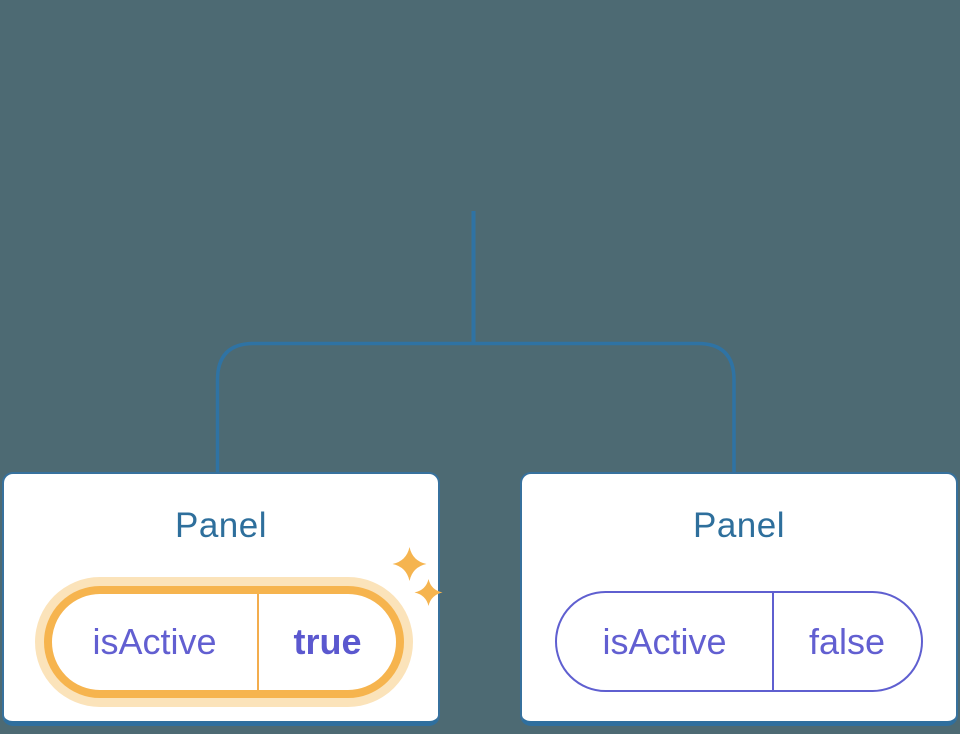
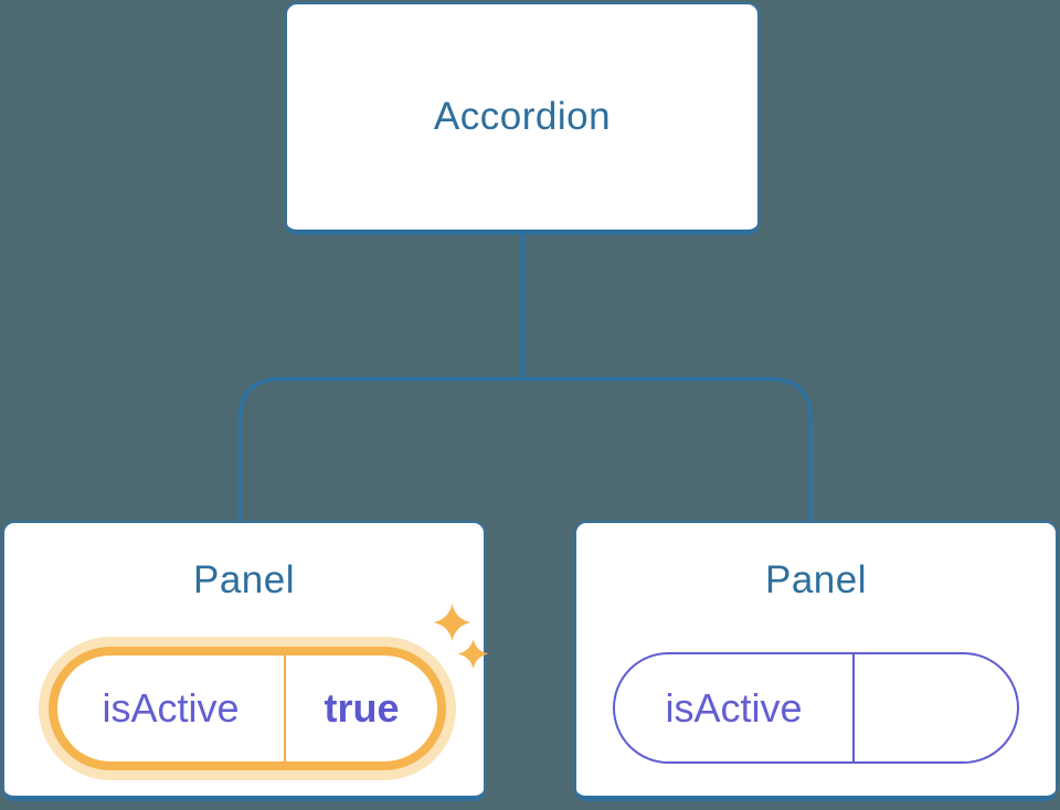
+ Accordion
  Panel
  isActive
  true
  Panel
  isActive
- false
